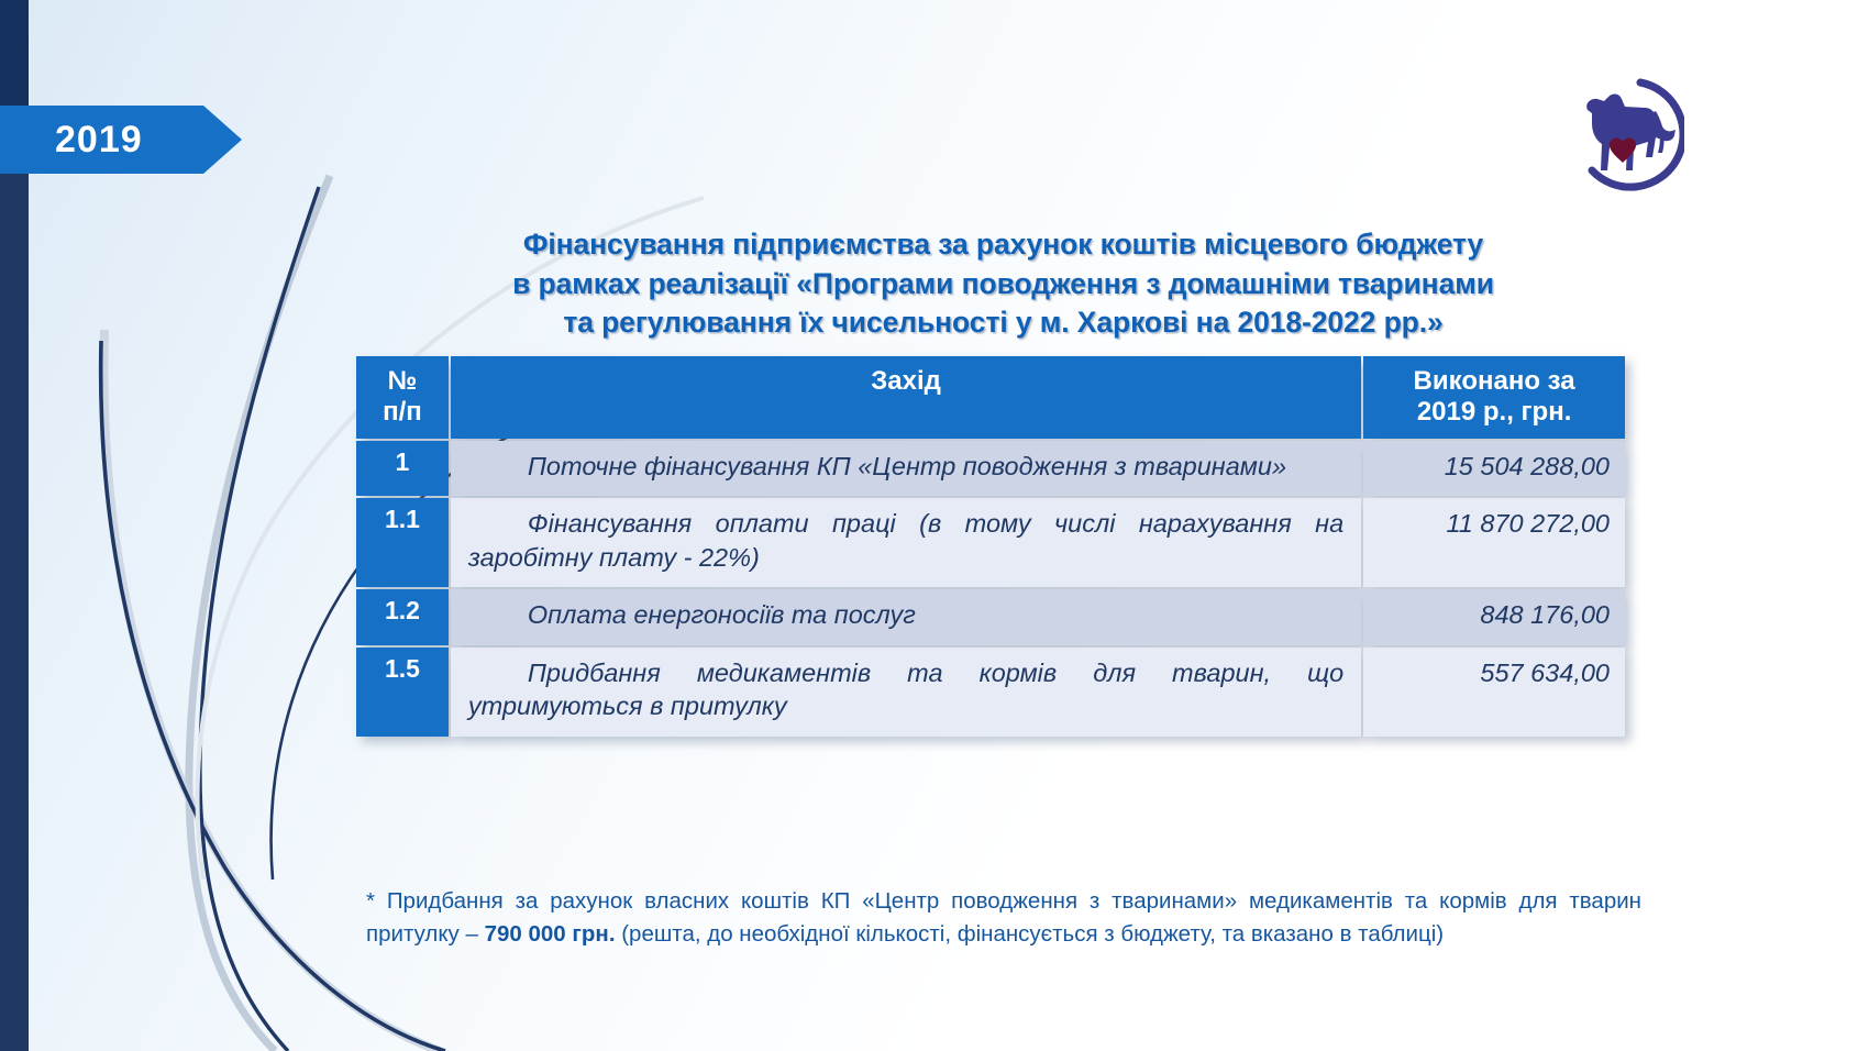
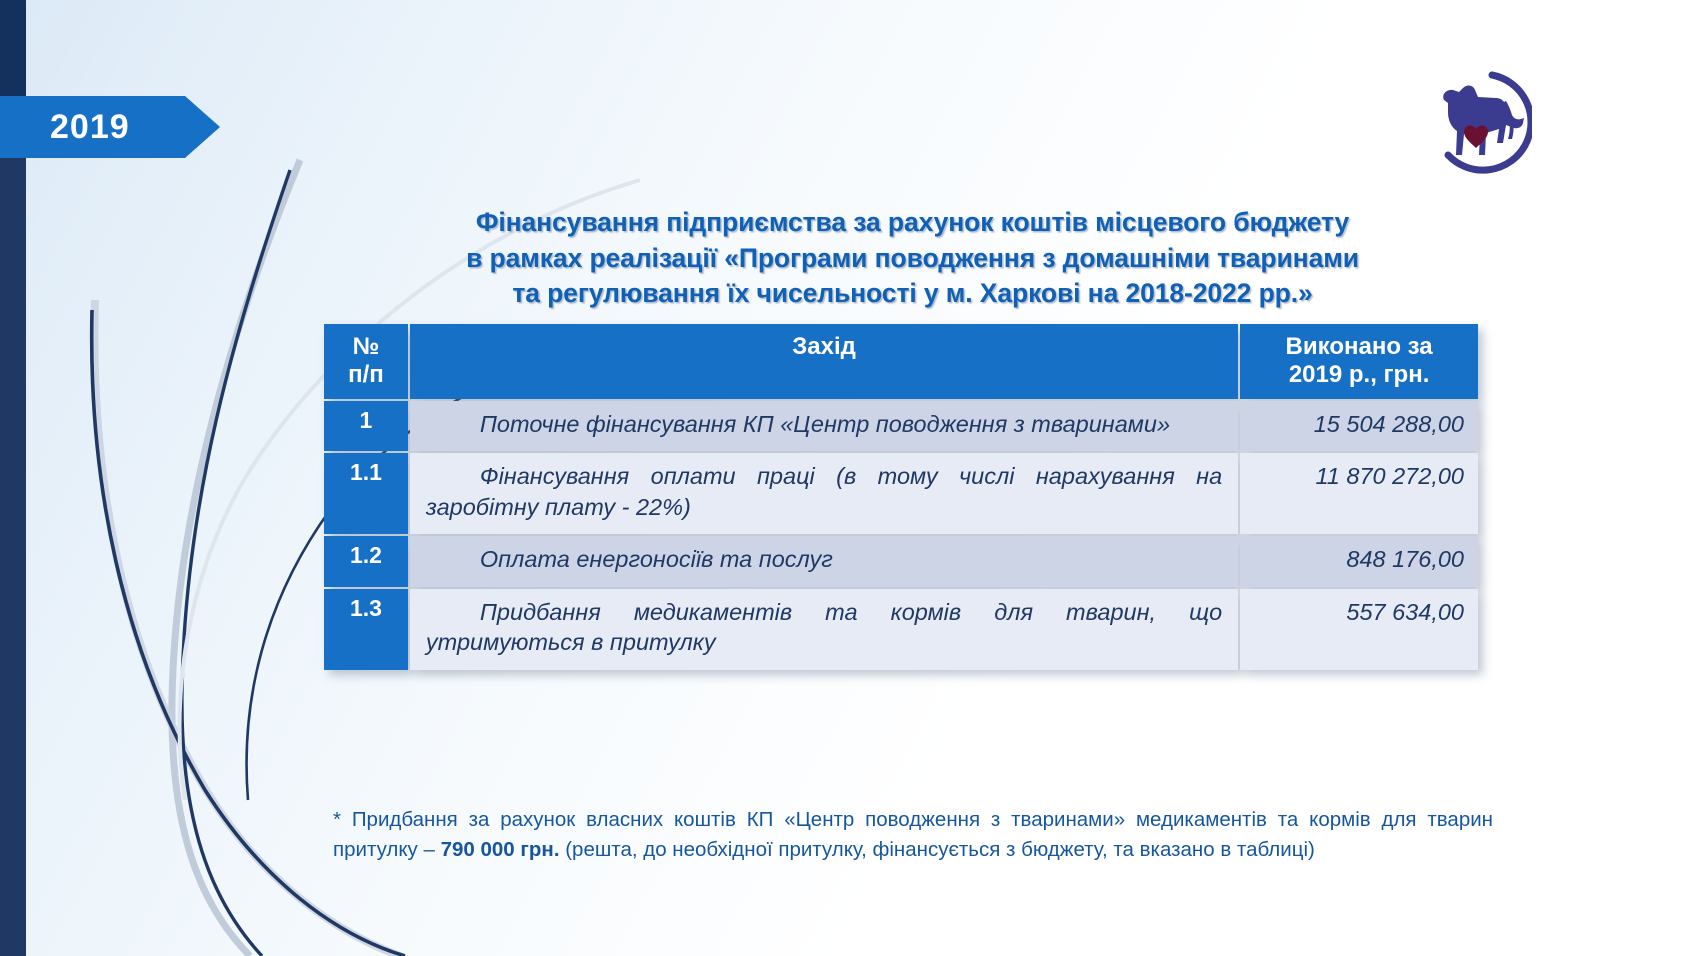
  2019
  Фінансування підприємства за рахунок коштів місцевого бюджету
  в рамках реалізації «Програми поводження з домашніми тваринами
  та регулювання їх чисельності у м. Харкові на 2018-2022 рр.»
  № п/п	Захід	Виконано за 2019 р., грн.
  1	Поточне фінансування КП «Центр поводження з тваринами»	15 504 288,00
  1.1	Фінансування оплати праці (в тому числі нарахування на заробітну плату - 22%)	11 870 272,00
  1.2	Оплата енергоносіїв та послуг	848 176,00
- 1.5	Придбання медикаментів та кормів для тварин, що утримуються в притулку	557 634,00
+ 1.3	Придбання медикаментів та кормів для тварин, що утримуються в притулку	557 634,00
- * Придбання за рахунок власних коштів КП «Центр поводження з тваринами» медикаментів та кормів для тварин притулку – 790 000 грн. (решта, до необхідної кількості, фінансується з бюджету, та вказано в таблиці)
+ * Придбання за рахунок власних коштів КП «Центр поводження з тваринами» медикаментів та кормів для тварин притулку – 790 000 грн. (решта, до необхідної притулку, фінансується з бюджету, та вказано в таблиці)
